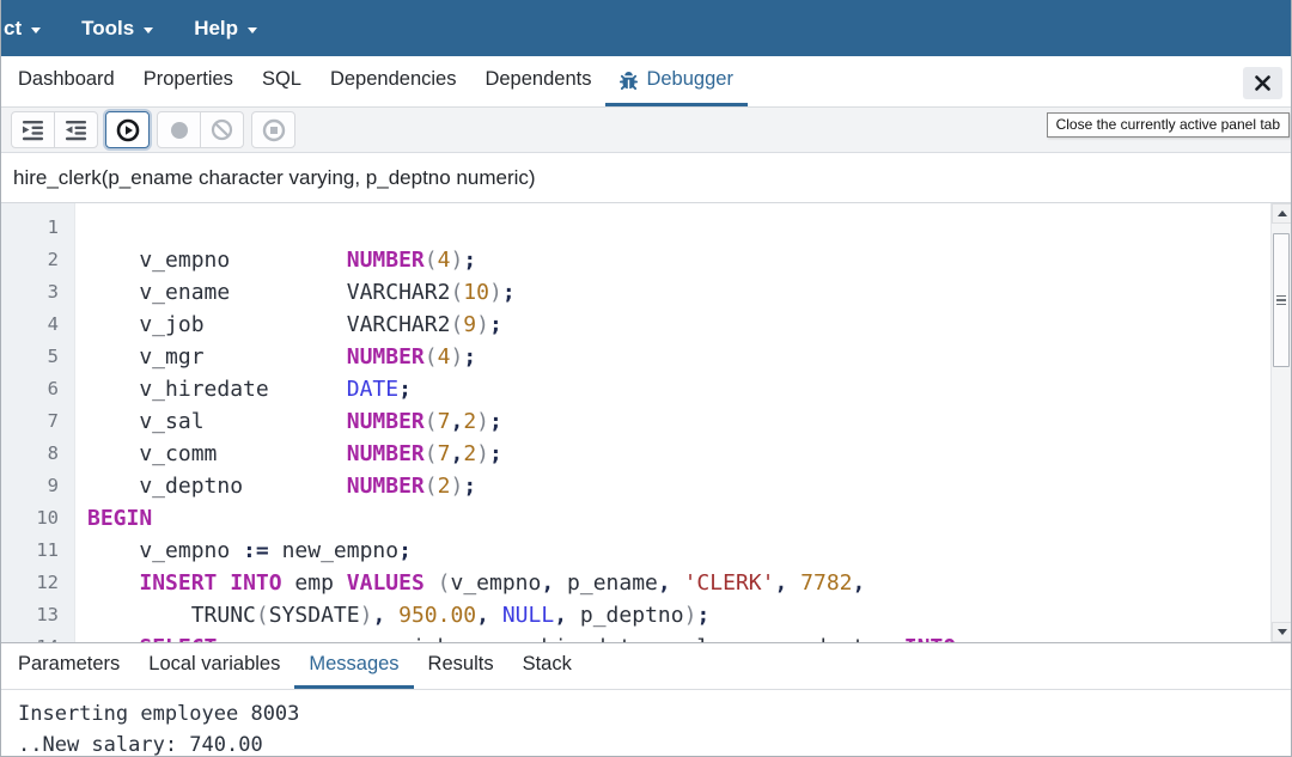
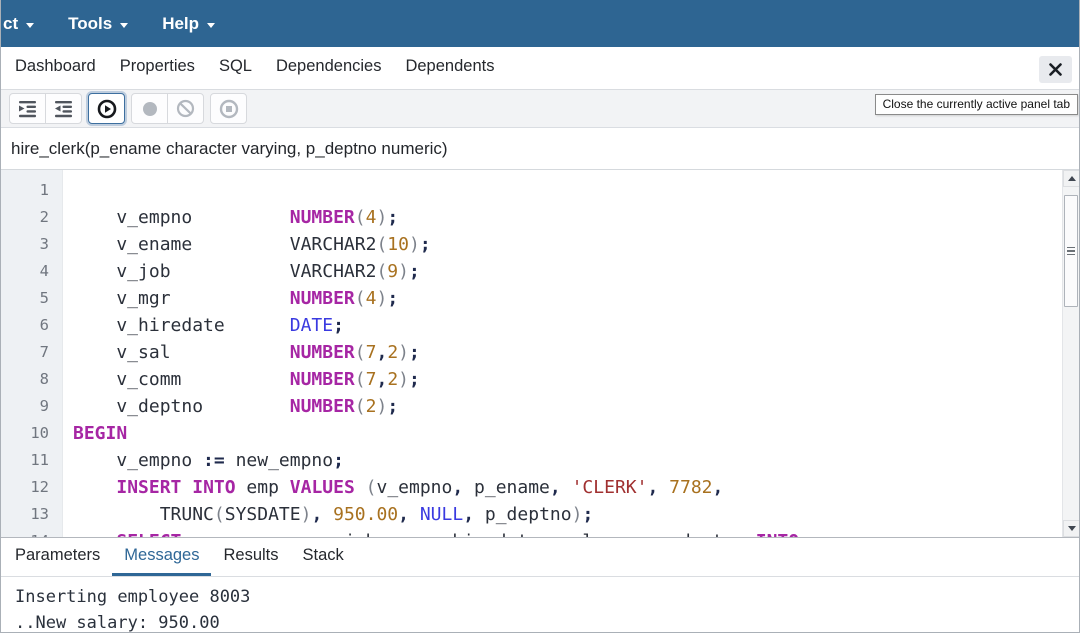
  ct
  Tools
  Help
  Dashboard
  Properties
  SQL
  Dependencies
  Dependents
- Debugger
  Close the currently active panel tab
  hire_clerk(p_ename character varying, p_deptno numeric)
  1
  2
  3
  4
  5
  6
  7
  8
  9
  10
  11
  12
  13
  v_empno NUMBER(4);
  v_ename VARCHAR2(10);
  v_job VARCHAR2(9);
  v_mgr NUMBER(4);
  v_hiredate DATE;
  v_sal NUMBER(7,2);
  v_comm NUMBER(7,2);
  v_deptno NUMBER(2);
  BEGIN
  v_empno := new_empno;
  INSERT INTO emp VALUES (v_empno, p_ename, 'CLERK', 7782,
  TRUNC(SYSDATE), 950.00, NULL, p_deptno);
  Parameters
- Local variables
  Messages
  Results
  Stack
  Inserting employee 8003
- ..New salary: 740.00
+ ..New salary: 950.00
